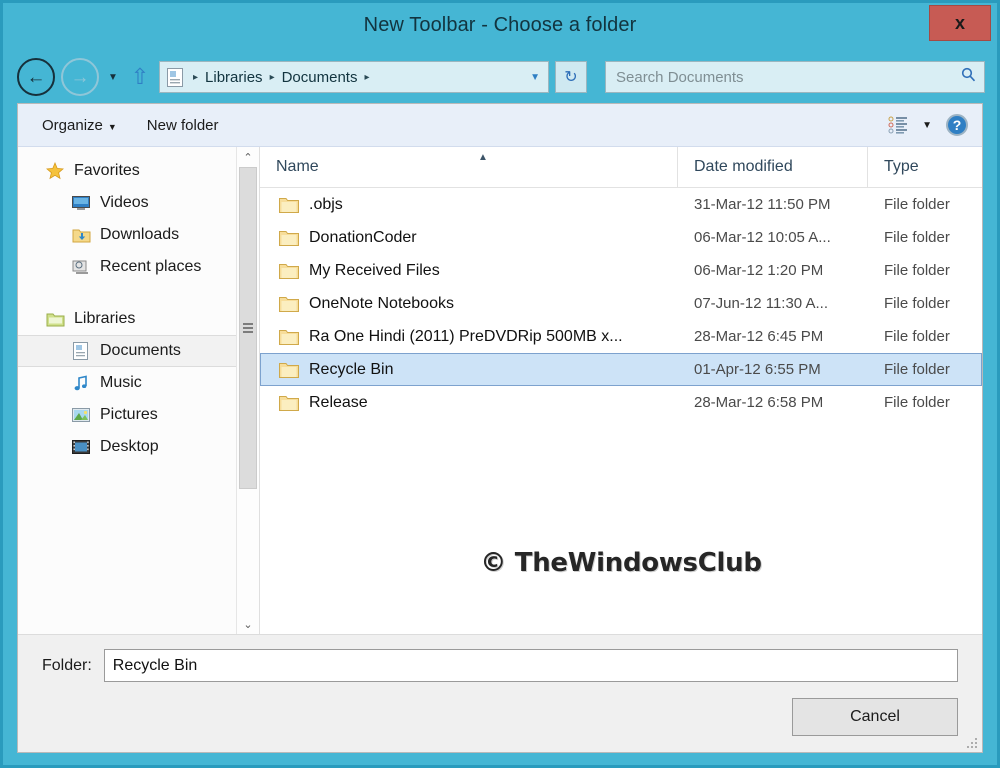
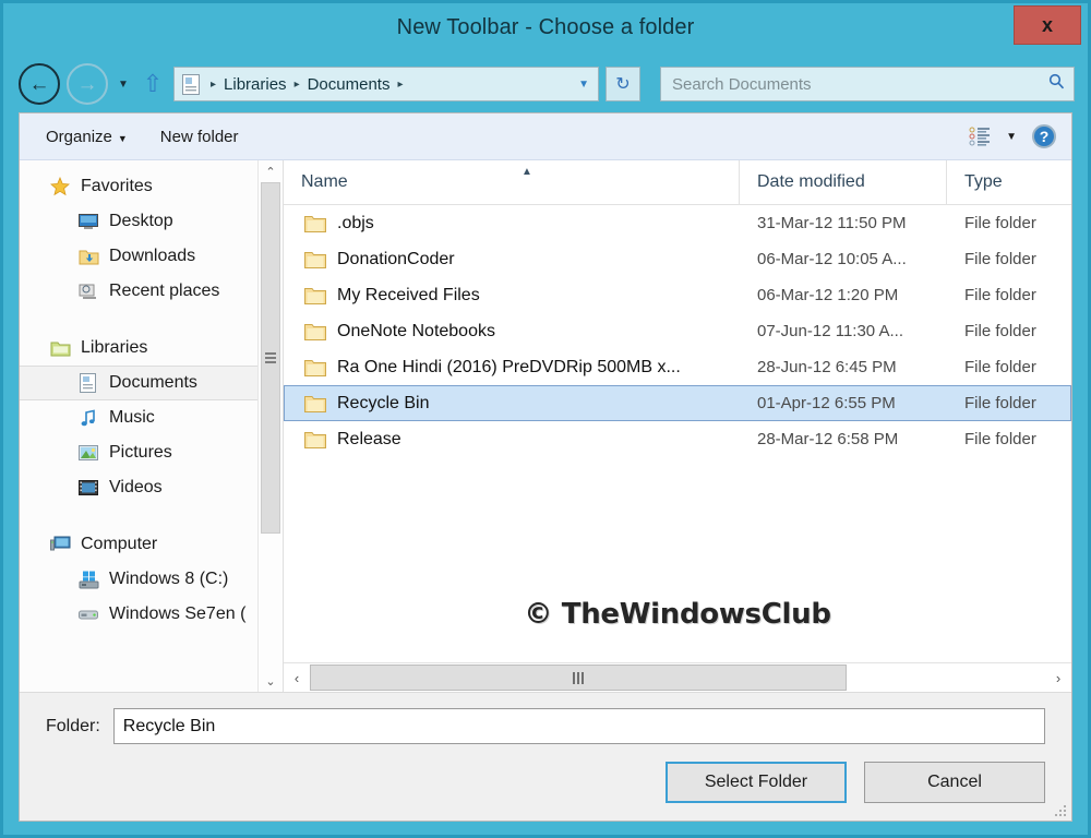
  New Toolbar - Choose a folder
  x
  ←
  →
  ▼
  ⇧
  ▸
  Libraries
  ▸
  Documents
  ▸
  ▼
  ↻
  Search Documents
  Organize ▼
  New folder
  ▼
  ?
  Favorites
- Videos
+ Desktop
  Downloads
  Recent places
  Libraries
  Documents
  Music
  Pictures
- Desktop
+ Videos
+ Computer
+ Windows 8 (C:)
+ Windows Se7en (
  ⌃
  ⌄
  Name
  ▲
  Date modified
  Type
  .objs
  31-Mar-12 11:50 PM
  File folder
  DonationCoder
  06-Mar-12 10:05 A...
  File folder
  My Received Files
  06-Mar-12 1:20 PM
  File folder
  OneNote Notebooks
  07-Jun-12 11:30 A...
  File folder
- Ra One Hindi (2011) PreDVDRip 500MB x...
+ Ra One Hindi (2016) PreDVDRip 500MB x...
- 28-Mar-12 6:45 PM
+ 28-Jun-12 6:45 PM
  File folder
  Recycle Bin
  01-Apr-12 6:55 PM
  File folder
  Release
  28-Mar-12 6:58 PM
  File folder
  © TheWindowsClub
+ ‹
+ ›
  Folder:
  Recycle Bin
+ Select Folder
  Cancel
